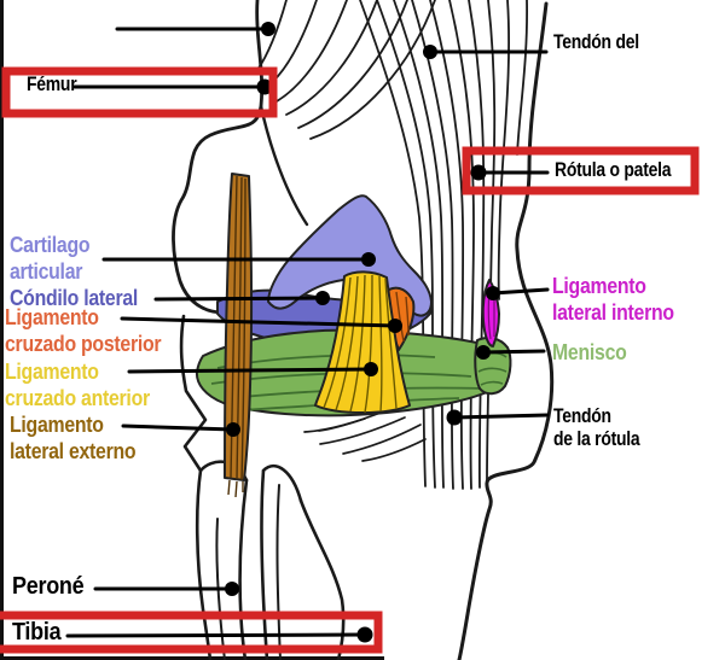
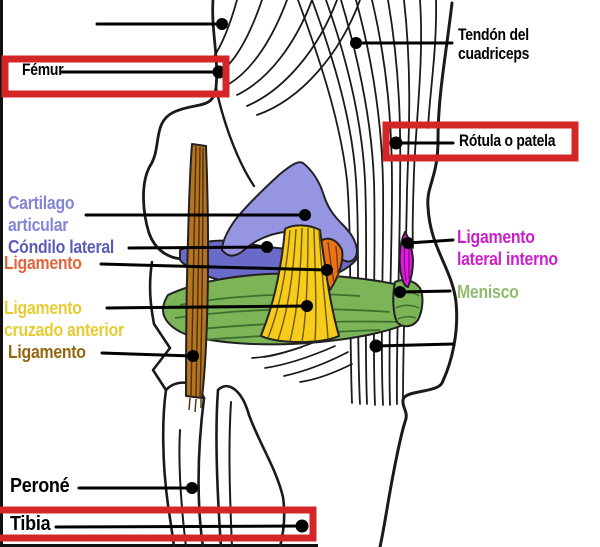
  Fémur
  Tendón del
+ cuadriceps
  Rótula o patela
  Cartilago
  articular
  Cóndilo lateral
  Ligamento
- cruzado posterior
  Ligamento
  cruzado anterior
  Ligamento
- lateral externo
  Ligamento
  lateral interno
  Menisco
- Tendón
- de la rótula
  Peroné
  Tibia
